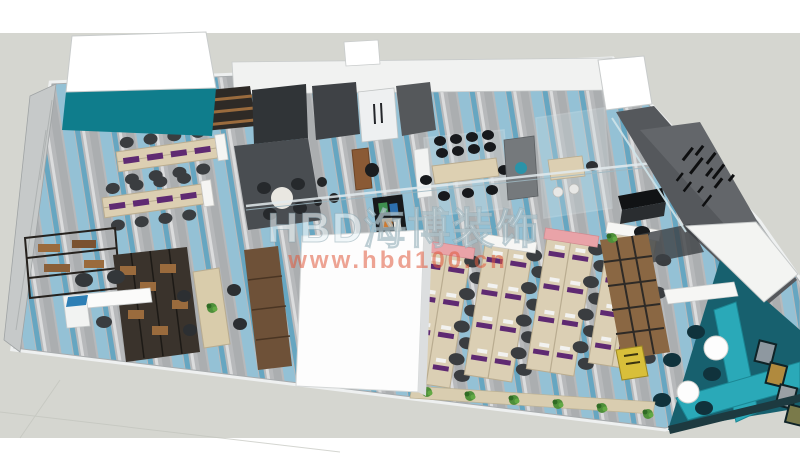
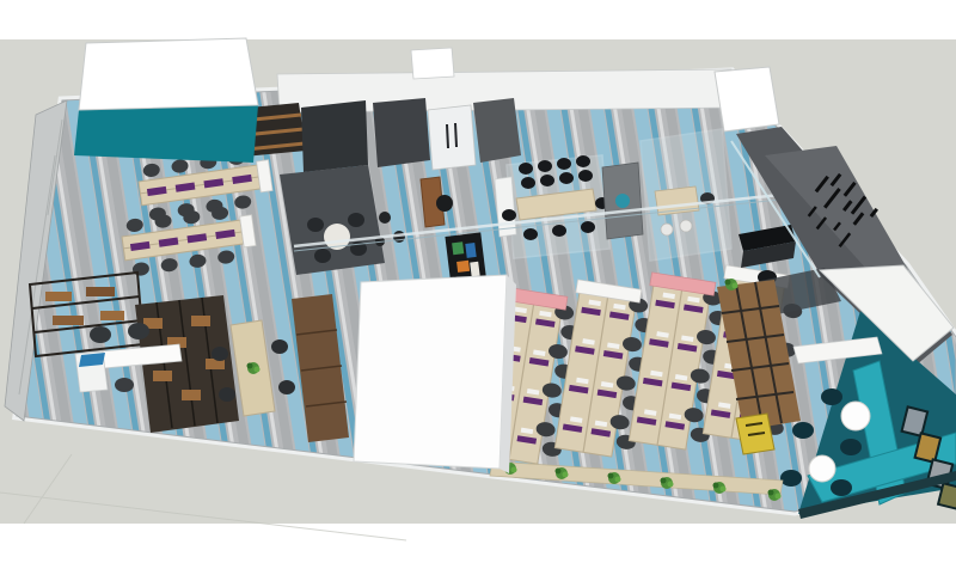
- HBD海博装饰
- www.hbd100.cn
